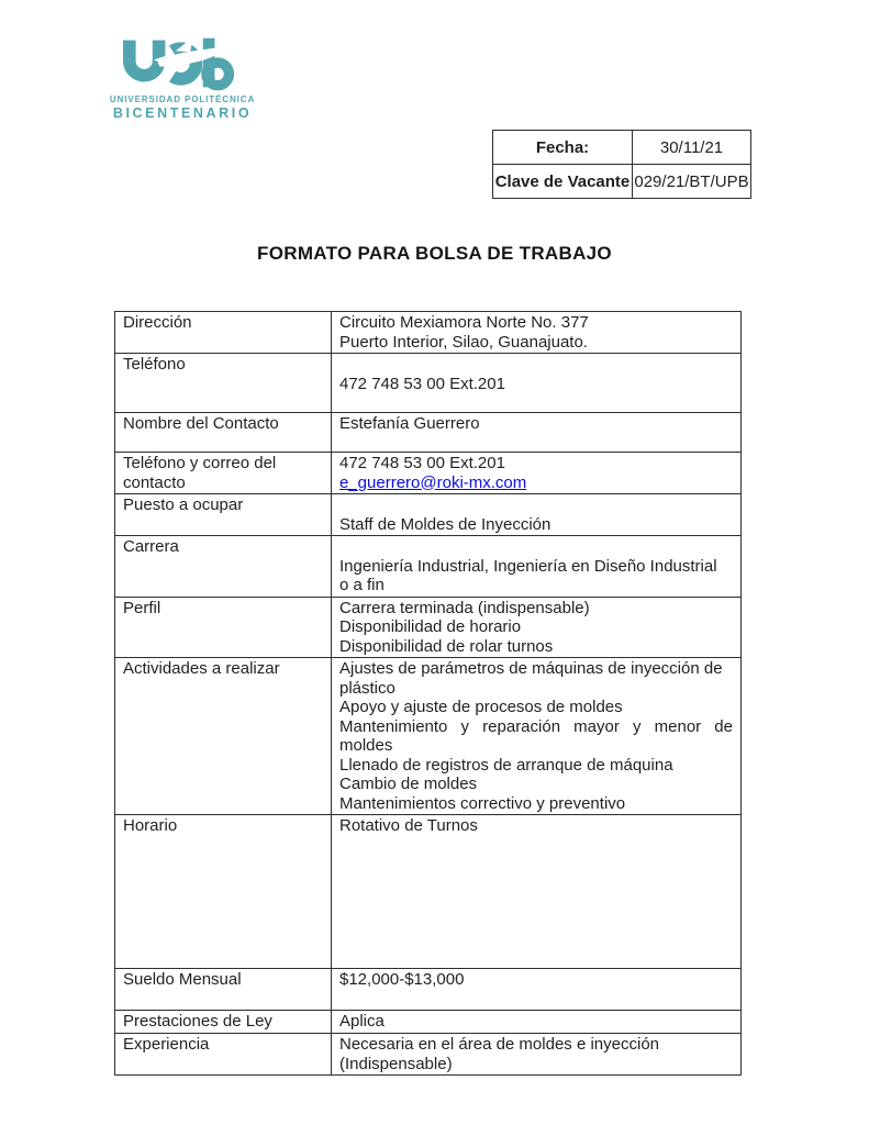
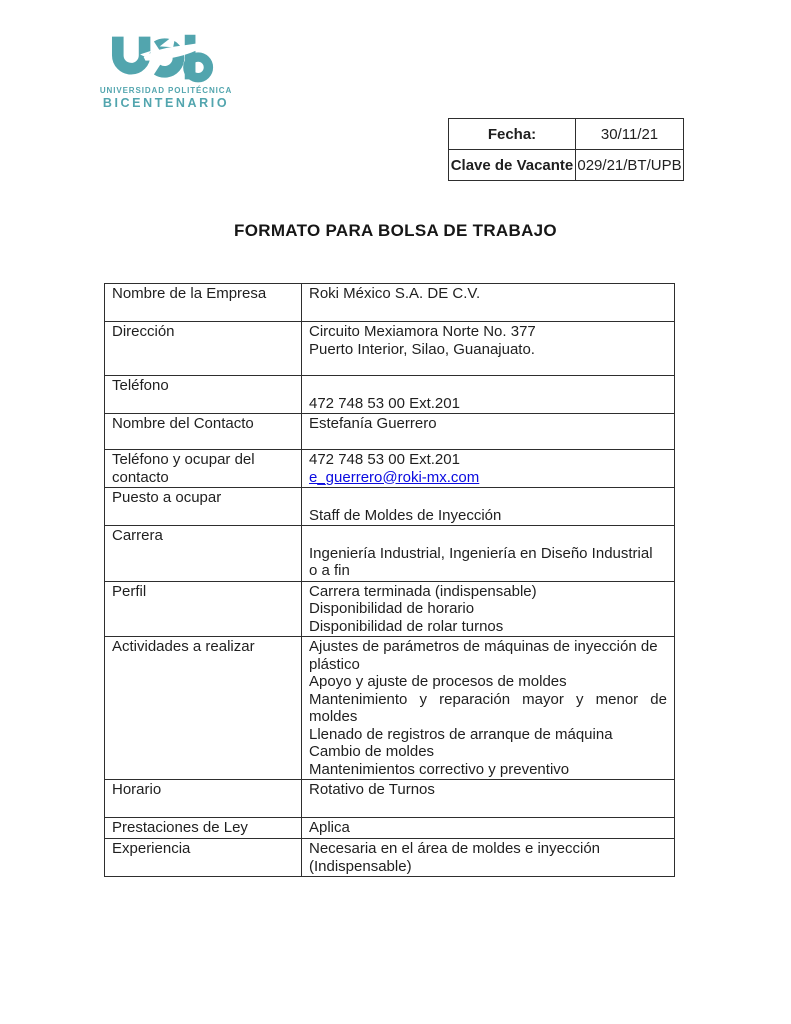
  UNIVERSIDAD POLITÉCNICA
  BICENTENARIO
  Fecha:	30/11/21
  Clave de Vacante	029/21/BT/UPB
  FORMATO PARA BOLSA DE TRABAJO
+ Nombre de la Empresa	Roki México S.A. DE C.V.
  Dirección	Circuito Mexiamora Norte No. 377Puerto Interior, Silao, Guanajuato.
  Teléfono	472 748 53 00 Ext.201
  Nombre del Contacto	Estefanía Guerrero
- Teléfono y correo del contacto	472 748 53 00 Ext.201e_guerrero@roki-mx.com
+ Teléfono y ocupar del contacto	472 748 53 00 Ext.201e_guerrero@roki-mx.com
  Puesto a ocupar	Staff de Moldes de Inyección
  Carrera	Ingeniería Industrial, Ingeniería en Diseño Industrialo a fin
  Perfil	Carrera terminada (indispensable)Disponibilidad de horarioDisponibilidad de rolar turnos
  Actividades a realizar	Ajustes de parámetros de máquinas de inyección deplásticoApoyo y ajuste de procesos de moldesMantenimiento y reparación mayor y menor demoldesLlenado de registros de arranque de máquinaCambio de moldesMantenimientos correctivo y preventivo
  Horario	Rotativo de Turnos
- Sueldo Mensual	$12,000-$13,000
  Prestaciones de Ley	Aplica
  Experiencia	Necesaria en el área de moldes e inyección(Indispensable)
